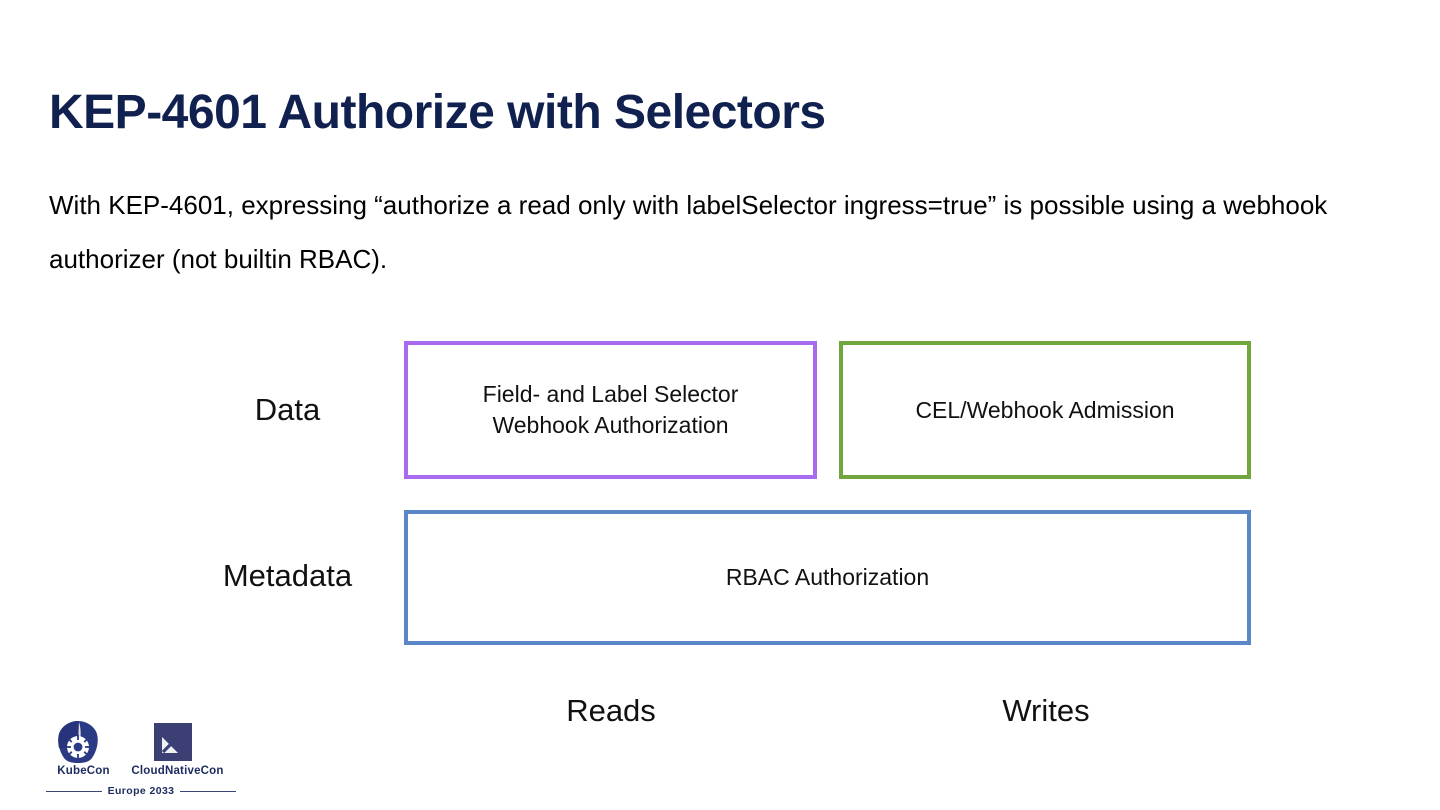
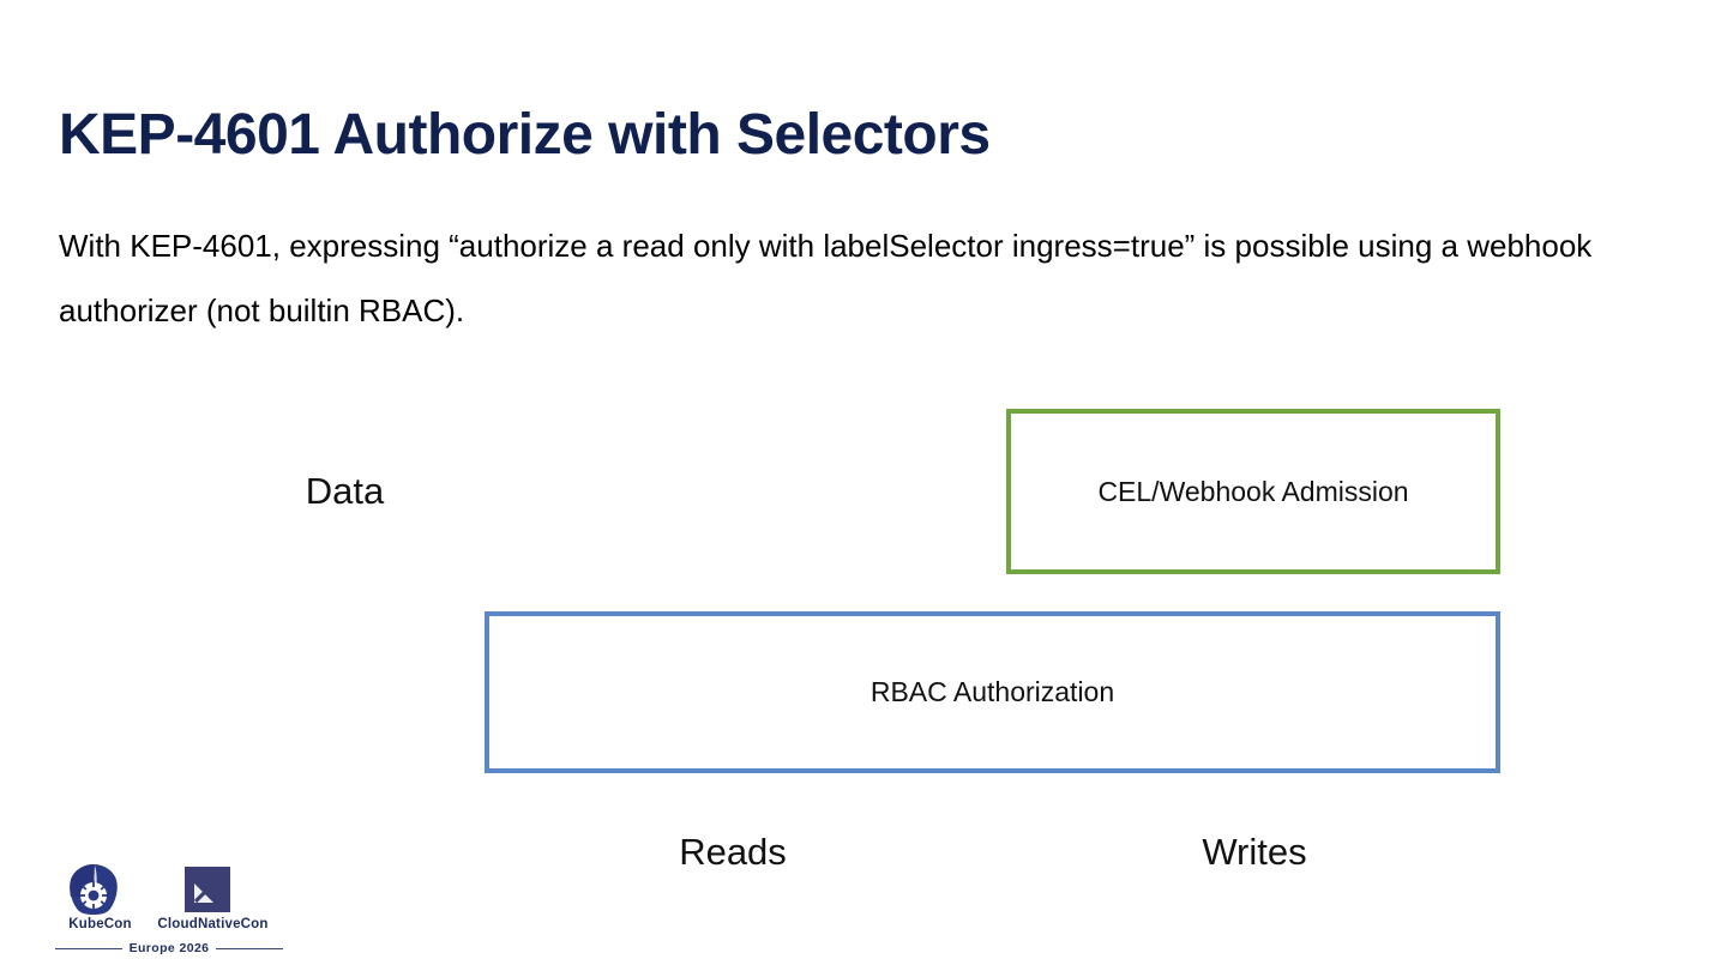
  KEP-4601 Authorize with Selectors
  With KEP-4601, expressing “authorize a read only with labelSelector ingress=true” is possible using a webhook authorizer (not builtin RBAC).
  Data
- Metadata
- Field- and Label Selector
- Webhook Authorization
  CEL/Webhook Admission
  RBAC Authorization
  Reads
  Writes
  KubeCon
  CloudNativeCon
- Europe 2033
+ Europe 2026
